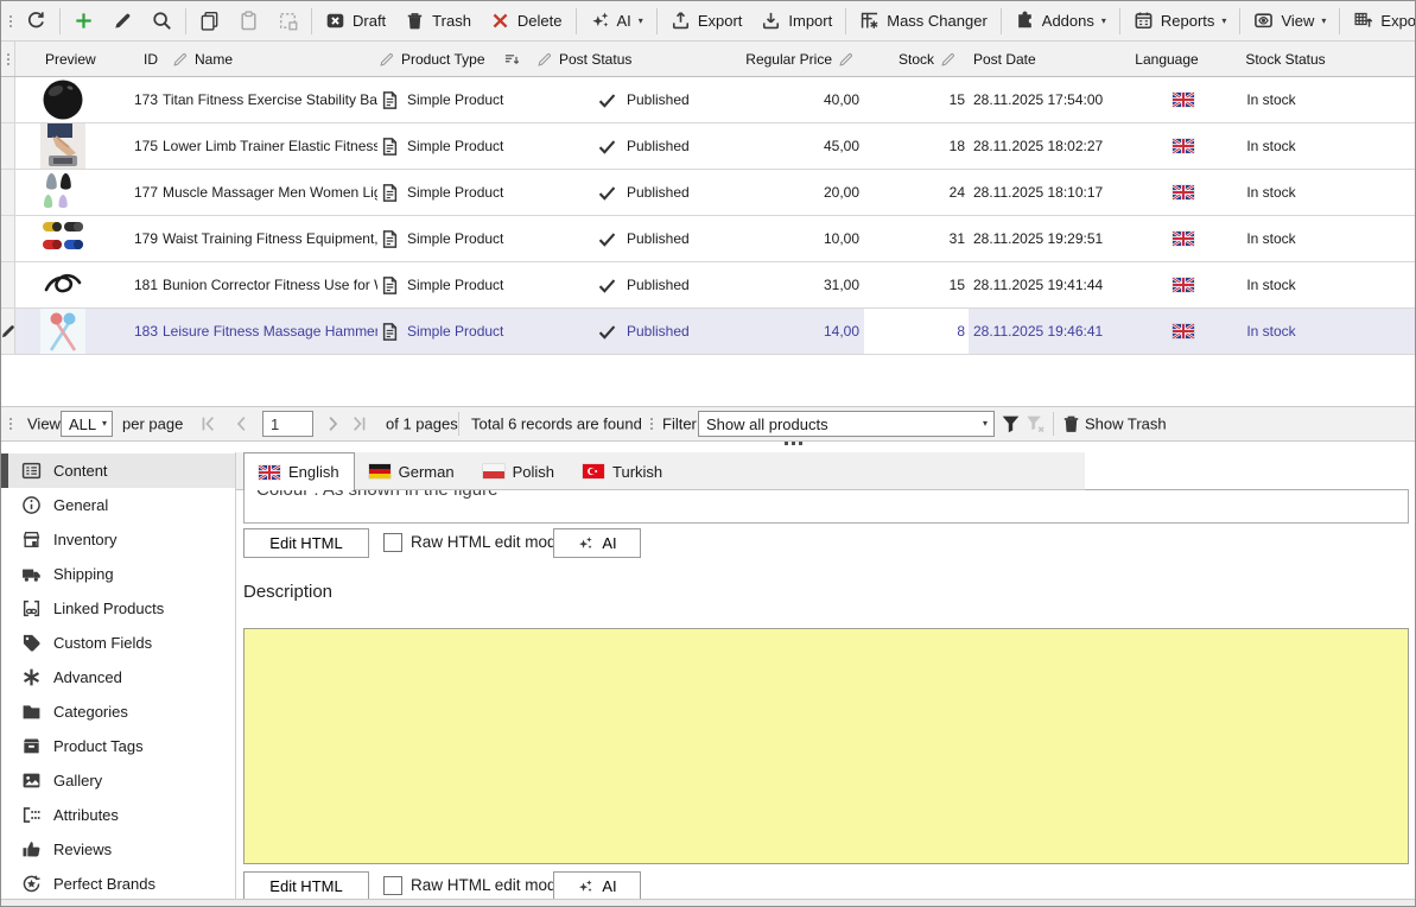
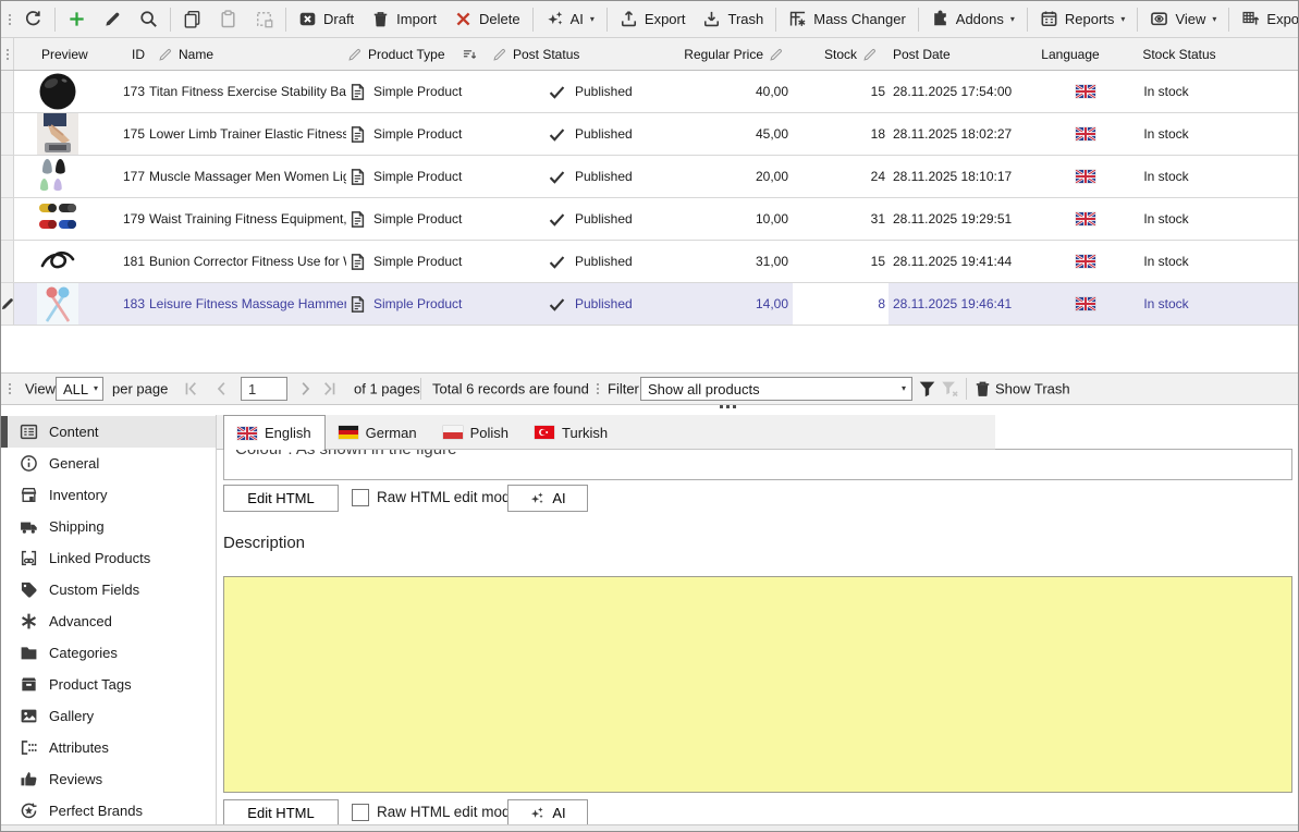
  Draft
- Trash
+ Import
  Delete
  AI
  ▾
  Export
- Import
+ Trash
  Mass Changer
  Addons
  ▾
  Reports
  ▾
  View
  ▾
  Preview
  ID
  Name
  Product Type
  Post Status
  Regular Price
  Stock
  Post Date
  Language
  Stock Status
  173
  Titan Fitness Exercise Stability Ba
  Simple Product
  Published
  40,00
  15
  28.11.2025 17:54:00
  In stock
  175
  Lower Limb Trainer Elastic Fitness
  Simple Product
  Published
  45,00
  18
  28.11.2025 18:02:27
  In stock
  177
  Muscle Massager Men Women Li
  Simple Product
  Published
  20,00
  24
  28.11.2025 18:10:17
  In stock
  179
  Waist Training Fitness Equipment,
  Simple Product
  Published
  10,00
  31
  28.11.2025 19:29:51
  In stock
  181
  Bunion Corrector Fitness Use for
  Simple Product
  Published
  31,00
  15
  28.11.2025 19:41:44
  In stock
  183
  Leisure Fitness Massage Hammer
  Simple Product
  Published
  14,00
  8
  28.11.2025 19:46:41
  In stock
  View
  ALL
  ▾
  per page
  1
  of 1 pages
  Total 6 records are found
  Filter
  Show all products
  ▾
  Show Trash
  Content
  General
  Inventory
  Shipping
  Linked Products
  Custom Fields
  Advanced
  Categories
  Product Tags
  Gallery
  Attributes
  Reviews
  Perfect Brands
  English
  German
  Polish
  Turkish
  Edit HTML
  Raw HTML edit mod
  AI
  Description
  Edit HTML
  Raw HTML edit mod
  AI
